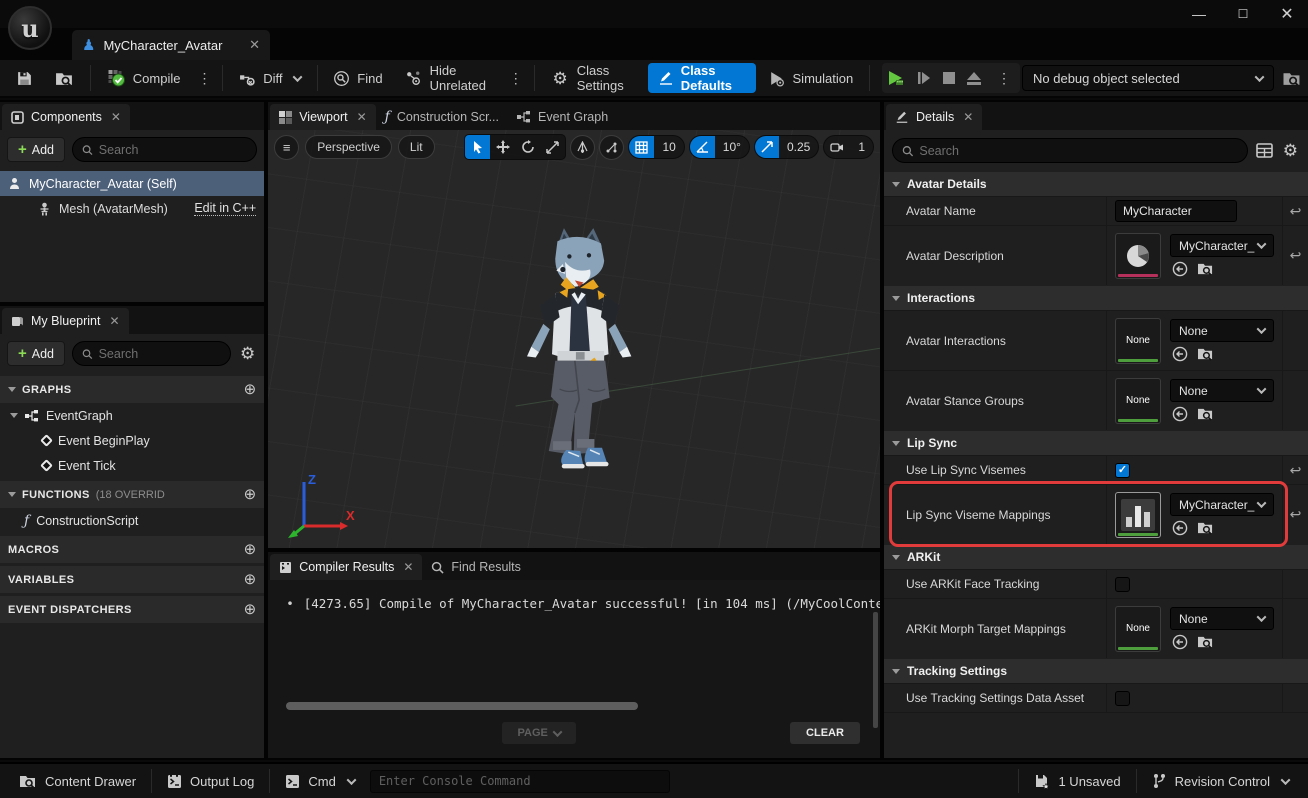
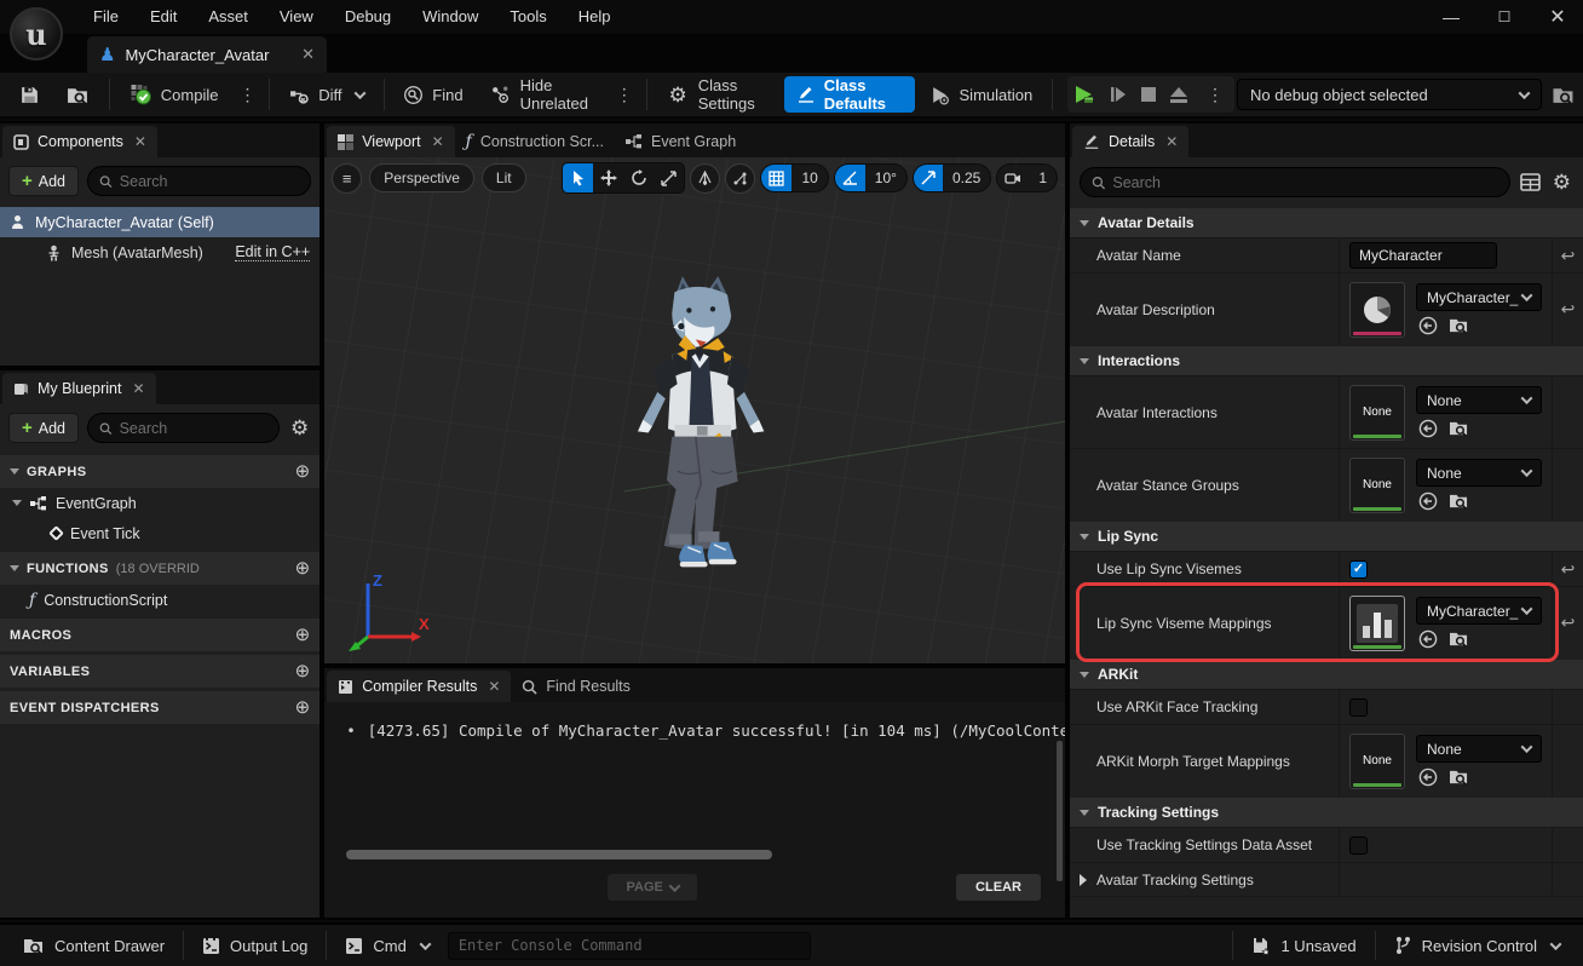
  u
+ File
+ Edit
+ Asset
+ View
+ Debug
+ Window
+ Tools
+ Help
  —
  ☐
  ✕
  ♟
  MyCharacter_Avatar
  ✕
  Compile
  ⋮
  Diff
  Find
  Hide Unrelated
  ⋮
  ⚙
  Class Settings
  Class Defaults
  Simulation
  ⋮
  No debug object selected
  Components
  ✕
  +
  Add
  Search
  MyCharacter_Avatar (Self)
  Mesh (AvatarMesh)
  Edit in C++
  My Blueprint
  ✕
  +
  Add
  Search
  ⚙
  GRAPHS
  ⊕
  EventGraph
- Event BeginPlay
  Event Tick
  FUNCTIONS
  (18 OVERRID
  ⊕
  ƒ
  ConstructionScript
  MACROS
  ⊕
  VARIABLES
  ⊕
  EVENT DISPATCHERS
  ⊕
  Viewport
  ✕
  ƒ
  Construction Scr...
  Event Graph
  ≡
  Perspective
  Lit
  10
  10°
  0.25
  1
  Z
  X
  Compiler Results
  ✕
  Find Results
  • [4273.65] Compile of MyCharacter_Avatar successful! [in 104 ms] (/MyCoolConte
  PAGE
  CLEAR
  Details
  ✕
  Search
  ⚙
  Avatar Details
  Avatar Name
  MyCharacter
  ↩
  Avatar Description
  MyCharacter_
  ↩
  Interactions
  Avatar Interactions
  None
  None
  Avatar Stance Groups
  None
  None
  Lip Sync
  Use Lip Sync Visemes
  ✓
  ↩
  Lip Sync Viseme Mappings
  MyCharacter_
  ↩
  ARKit
  Use ARKit Face Tracking
  ARKit Morph Target Mappings
  None
  None
  Tracking Settings
  Use Tracking Settings Data Asset
+ Avatar Tracking Settings
  Content Drawer
  Output Log
  Cmd
  Enter Console Command
  1 Unsaved
  Revision Control
